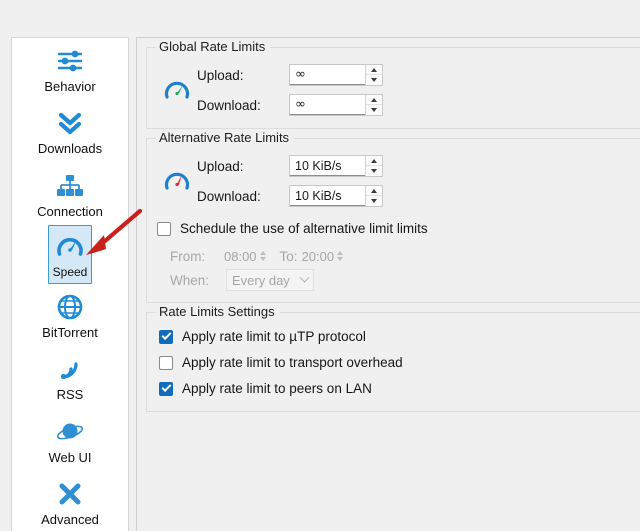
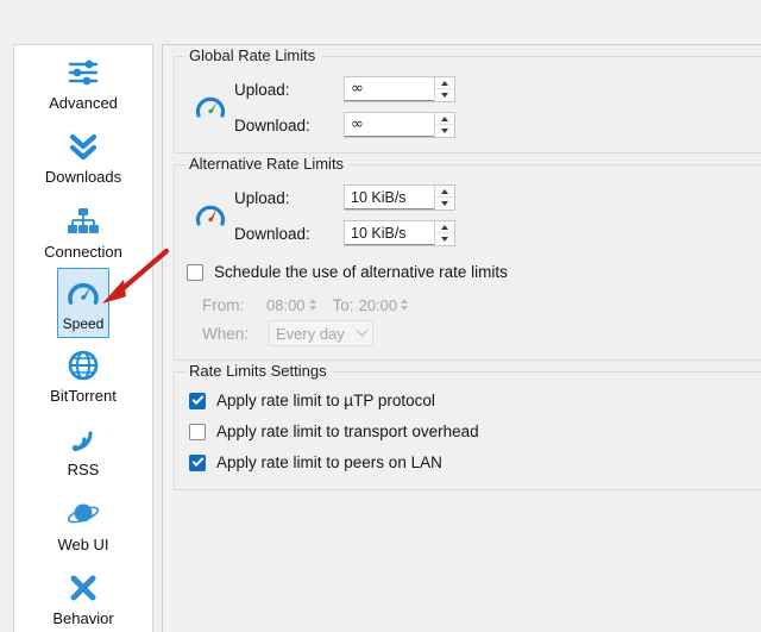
- Behavior
+ Advanced
  Downloads
  Connection
  Speed
  BitTorrent
  RSS
  Web UI
- Advanced
+ Behavior
  Global Rate Limits
  Upload:
  ∞
  Download:
  ∞
  Alternative Rate Limits
  Upload:
  10 KiB/s
  Download:
  10 KiB/s
- Schedule the use of alternative limit limits
+ Schedule the use of alternative rate limits
  From:
  08:00
  To:
  20:00
  When:
  Every day
  Rate Limits Settings
  Apply rate limit to µTP protocol
  Apply rate limit to transport overhead
  Apply rate limit to peers on LAN
